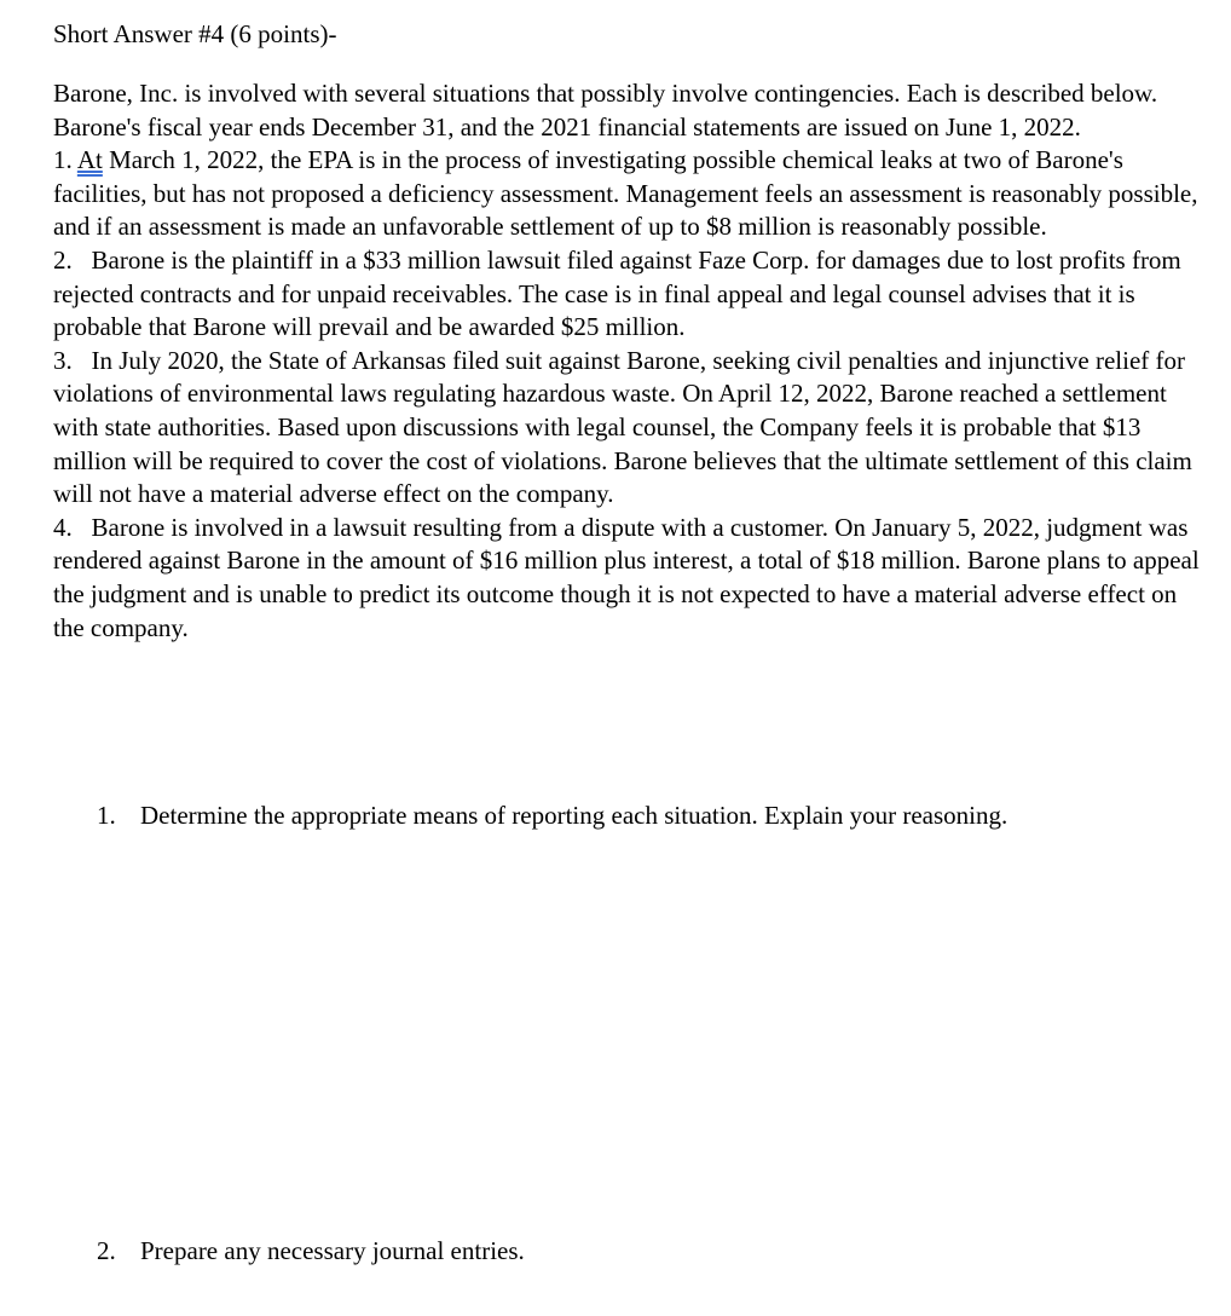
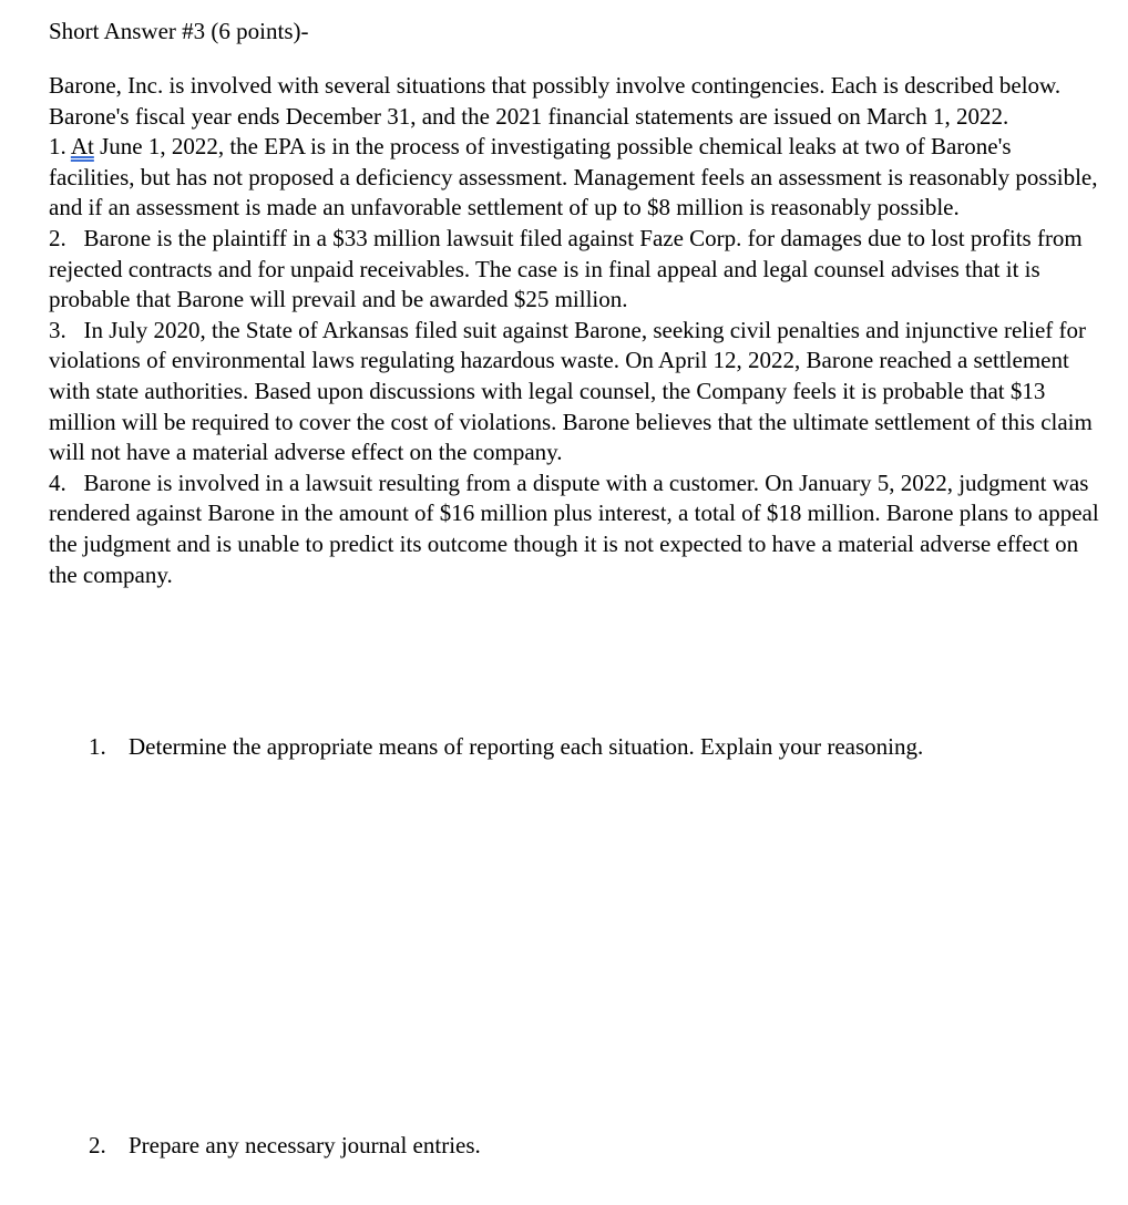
- Short Answer #4 (6 points)-
+ Short Answer #3 (6 points)-
- Barone, Inc. is involved with several situations that possibly involve contingencies. Each is described below. Barone's fiscal year ends December 31, and the 2021 financial statements are issued on June 1, 2022.
+ Barone, Inc. is involved with several situations that possibly involve contingencies. Each is described below. Barone's fiscal year ends December 31, and the 2021 financial statements are issued on March 1, 2022.
- 1. At March 1, 2022, the EPA is in the process of investigating possible chemical leaks at two of Barone's facilities, but has not proposed a deficiency assessment. Management feels an assessment is reasonably possible, and if an assessment is made an unfavorable settlement of up to $8 million is reasonably possible.
+ 1. At June 1, 2022, the EPA is in the process of investigating possible chemical leaks at two of Barone's facilities, but has not proposed a deficiency assessment. Management feels an assessment is reasonably possible, and if an assessment is made an unfavorable settlement of up to $8 million is reasonably possible.
  2. Barone is the plaintiff in a $33 million lawsuit filed against Faze Corp. for damages due to lost profits from rejected contracts and for unpaid receivables. The case is in final appeal and legal counsel advises that it is probable that Barone will prevail and be awarded $25 million.
  3. In July 2020, the State of Arkansas filed suit against Barone, seeking civil penalties and injunctive relief for violations of environmental laws regulating hazardous waste. On April 12, 2022, Barone reached a settlement with state authorities. Based upon discussions with legal counsel, the Company feels it is probable that $13 million will be required to cover the cost of violations. Barone believes that the ultimate settlement of this claim will not have a material adverse effect on the company.
  4. Barone is involved in a lawsuit resulting from a dispute with a customer. On January 5, 2022, judgment was rendered against Barone in the amount of $16 million plus interest, a total of $18 million. Barone plans to appeal the judgment and is unable to predict its outcome though it is not expected to have a material adverse effect on the company.
  1. Determine the appropriate means of reporting each situation. Explain your reasoning.
  2. Prepare any necessary journal entries.
